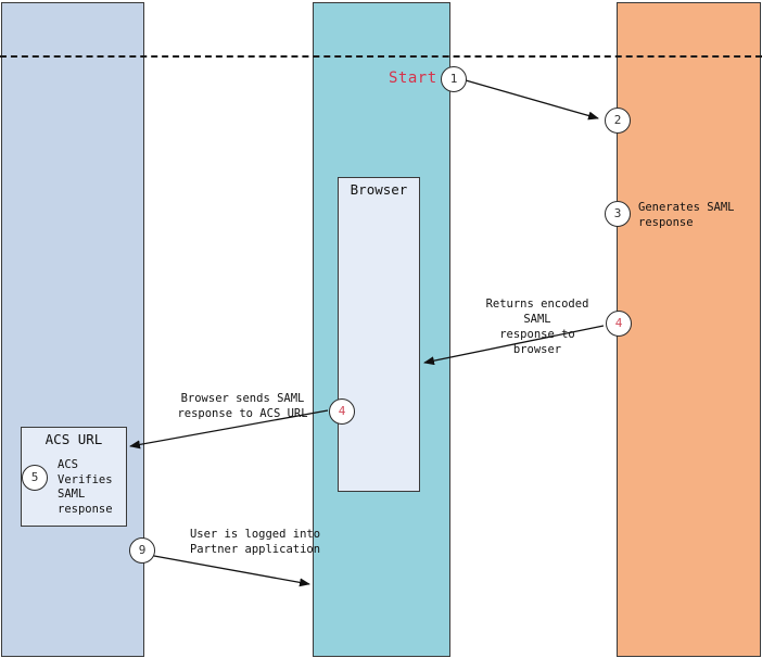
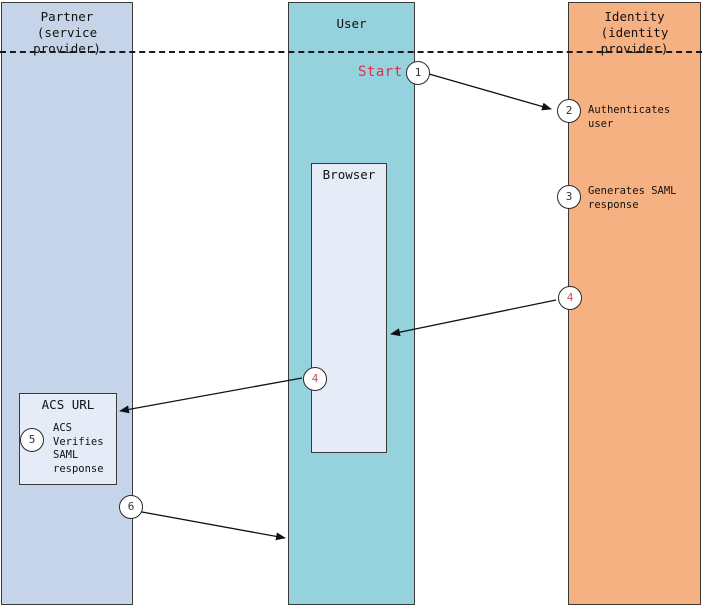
+ Partner
+ (service provider)
+ User
+ Identity
+ (identity provider)
  Browser
  ACS URL
  ACS
  Verifies
  SAML
  response
  Start
  1
  2
  3
  4
  4
  5
- 9
+ 6
+ Authenticates
+ user
  Generates SAML
  response
- Returns encoded SAML
- response to browser
- Browser sends SAML
- response to ACS URL
- User is logged into
- Partner application
